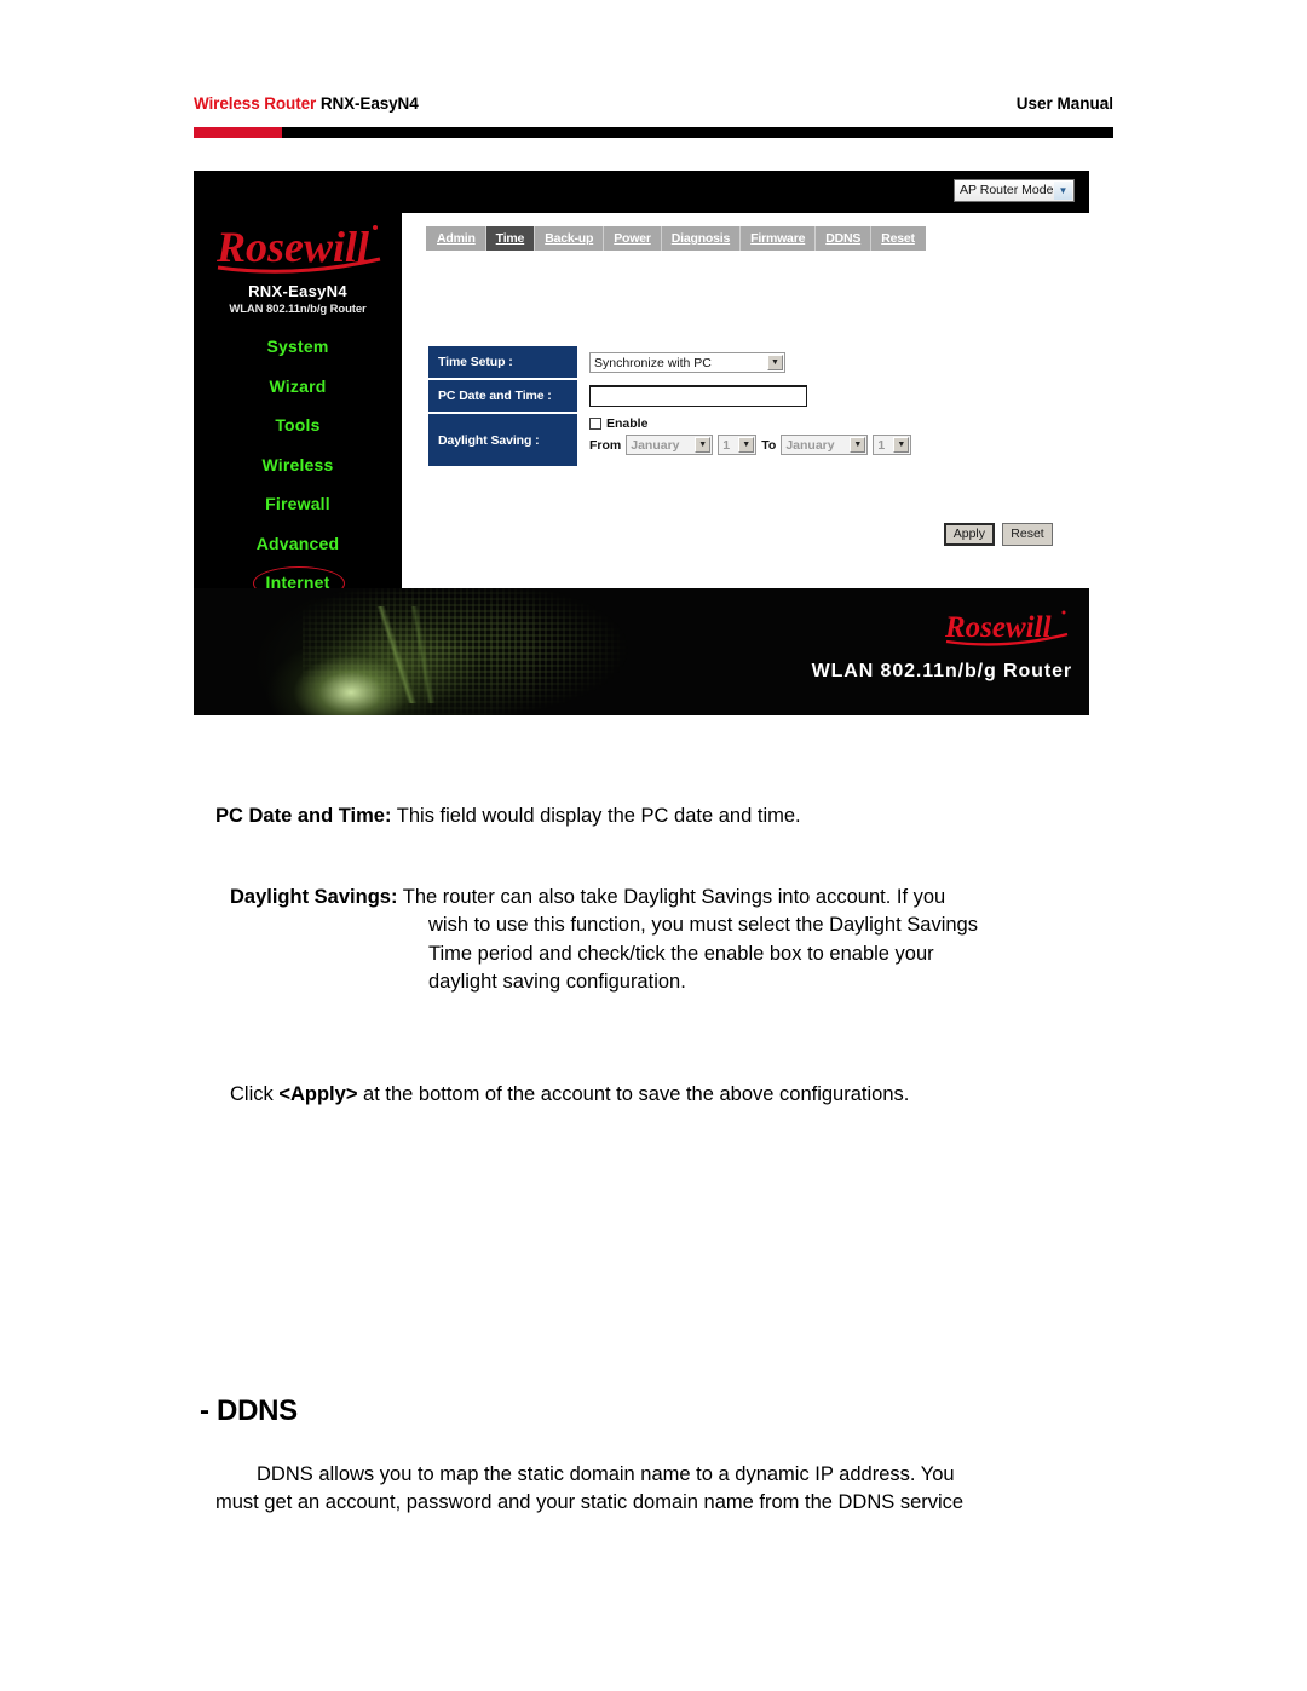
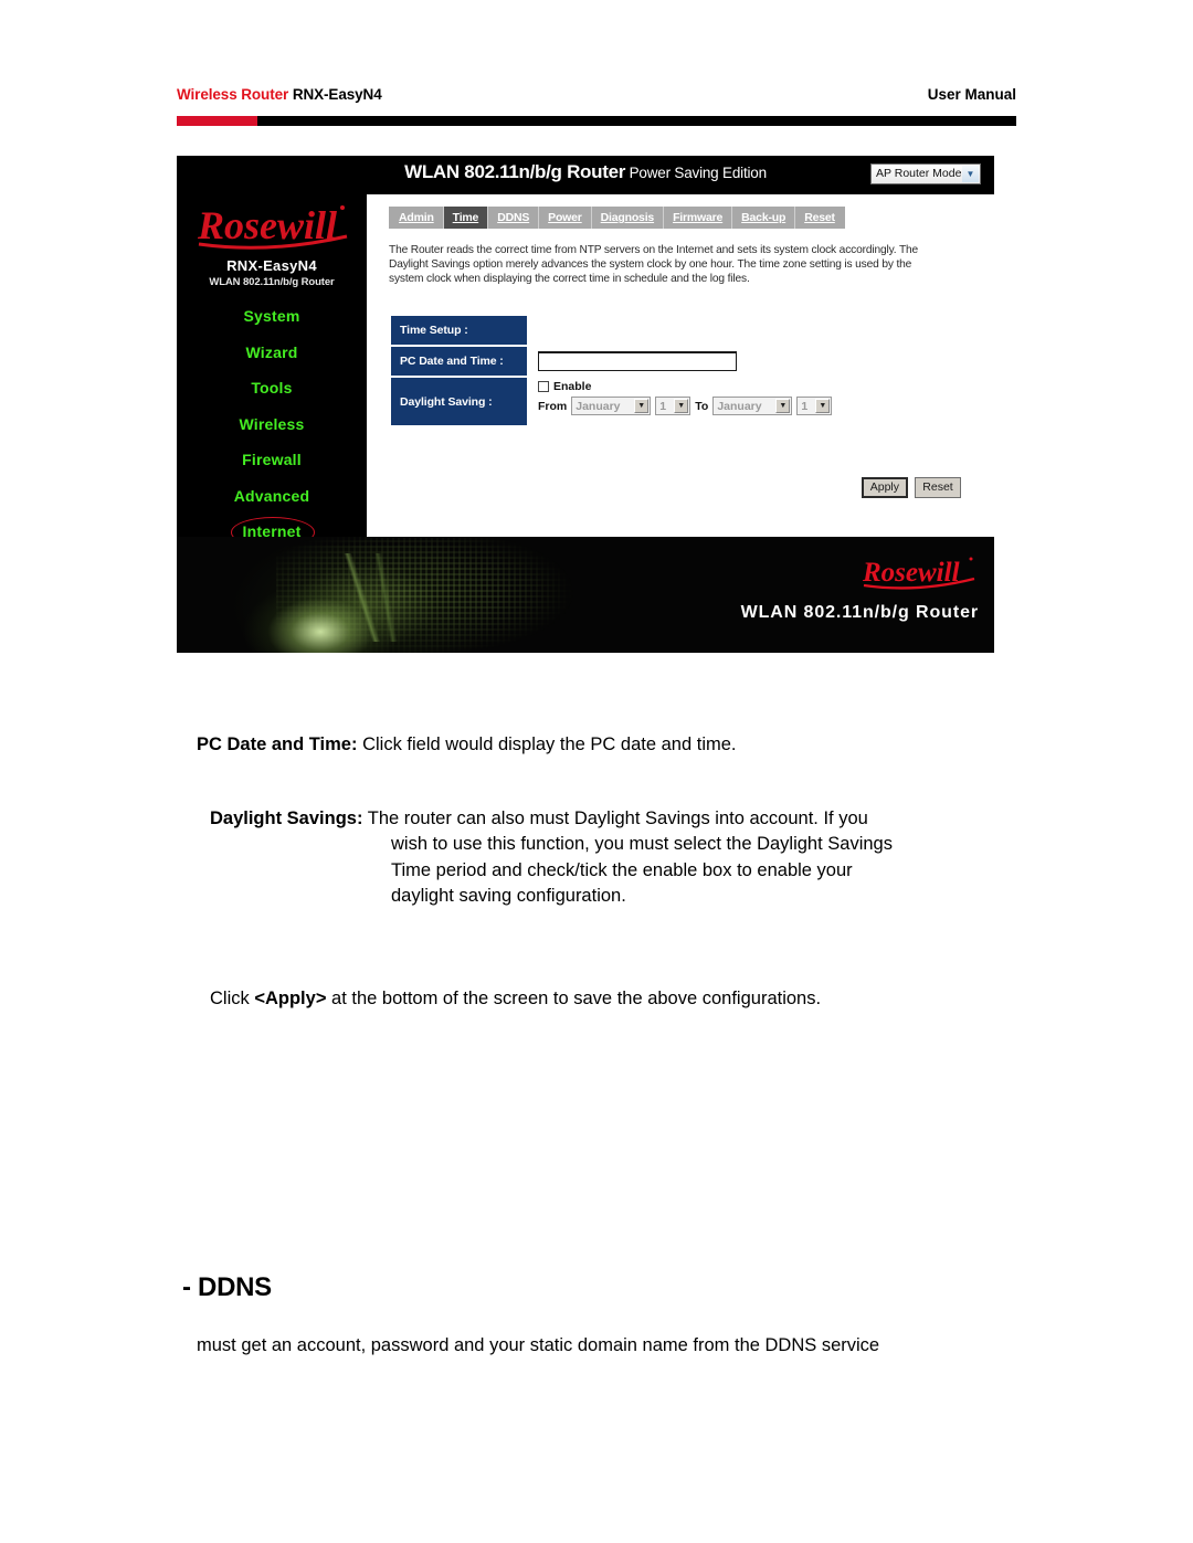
  Wireless Router RNX-EasyN4
  User Manual
+ WLAN 802.11n/b/g Router Power Saving Edition
  AP Router Mode
  ▼
  Rosewill
  RNX-EasyN4
  WLAN 802.11n/b/g Router
  System
  Wizard
  Tools
  Wireless
  Firewall
  Advanced
  Internet
  Admin
  Time
- Back-up
+ DDNS
  Power
  Diagnosis
  Firmware
- DDNS
+ Back-up
  Reset
+ The Router reads the correct time from NTP servers on the Internet and sets its system clock accordingly. The Daylight Savings option merely advances the system clock by one hour. The time zone setting is used by the system clock when displaying the correct time in schedule and the log files.
  Time Setup :
- Synchronize with PC
  PC Date and Time :
  Daylight Saving :
  Enable
  From
  January
  1
  To
  January
  1
  Apply
  Reset
  Rosewill
  WLAN 802.11n/b/g Router
- PC Date and Time: This field would display the PC date and time.
+ PC Date and Time: Click field would display the PC date and time.
- Daylight Savings: The router can also take Daylight Savings into account. If you
+ Daylight Savings: The router can also must Daylight Savings into account. If you
  wish to use this function, you must select the Daylight Savings
  Time period and check/tick the enable box to enable your
  daylight saving configuration.
- Click <Apply> at the bottom of the account to save the above configurations.
+ Click <Apply> at the bottom of the screen to save the above configurations.
  - DDNS
- DDNS allows you to map the static domain name to a dynamic IP address. You
  must get an account, password and your static domain name from the DDNS service
